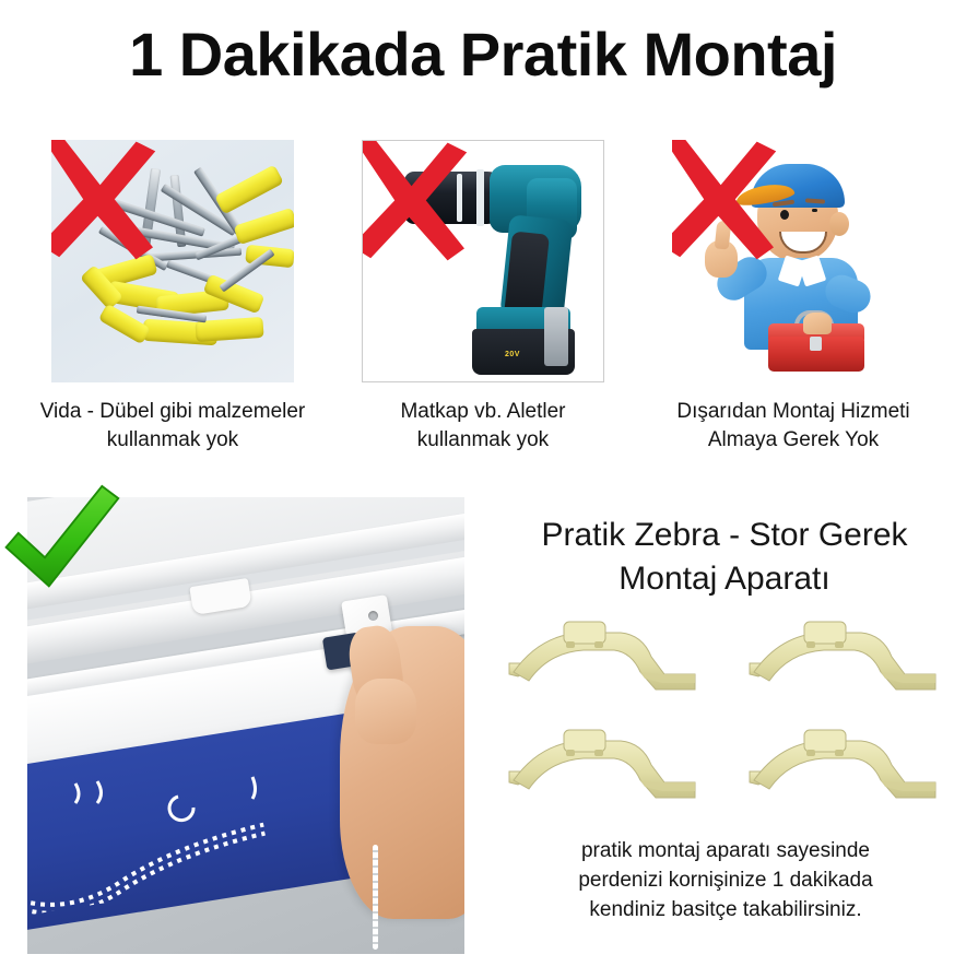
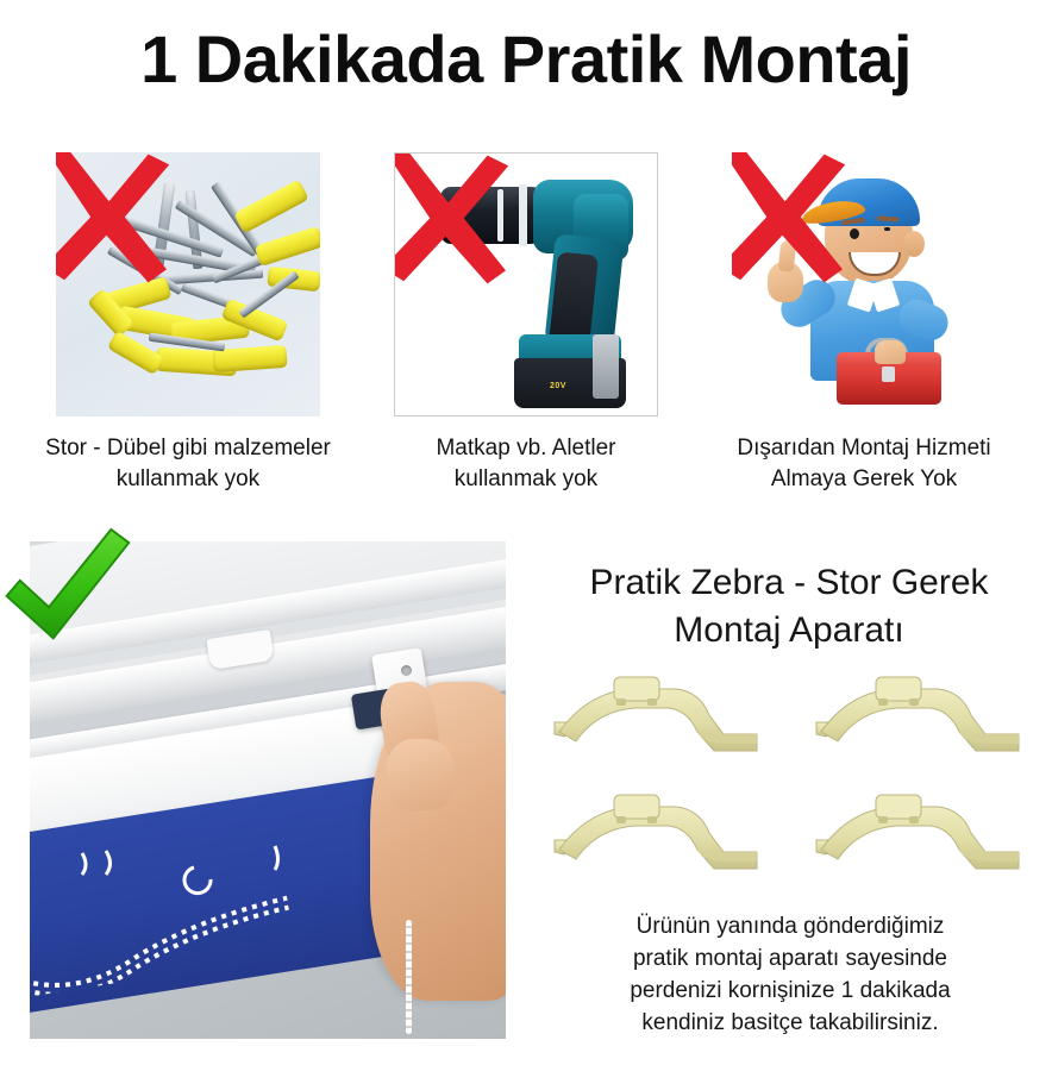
  1 Dakikada Pratik Montaj
- Vida - Dübel gibi malzemeler
+ Stor - Dübel gibi malzemeler
  kullanmak yok
  Matkap vb. Aletler
  kullanmak yok
  Dışarıdan Montaj Hizmeti
  Almaya Gerek Yok
  Pratik Zebra - Stor Gerek
  Montaj Aparatı
+ Ürünün yanında gönderdiğimiz
  pratik montaj aparatı sayesinde
  perdenizi kornişinize 1 dakikada
  kendiniz basitçe takabilirsiniz.
